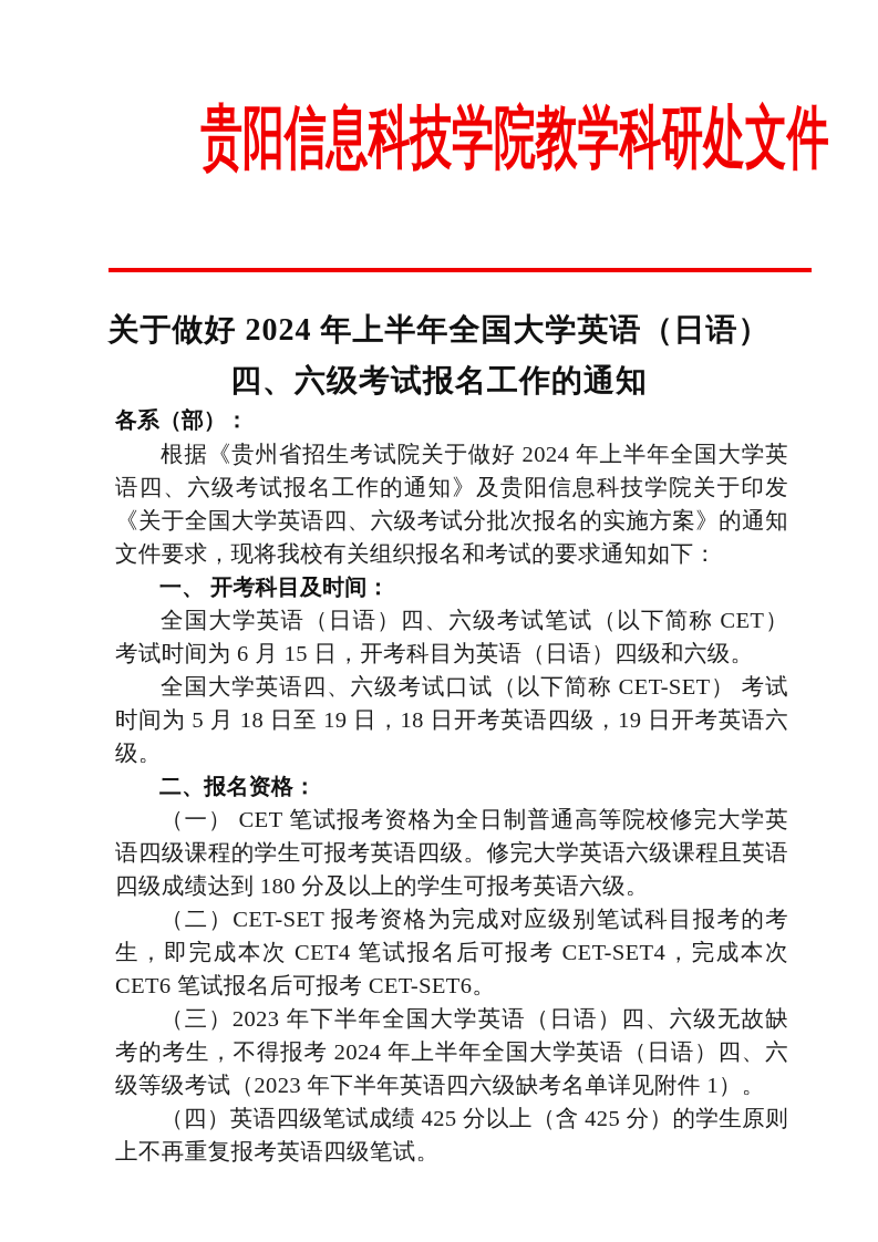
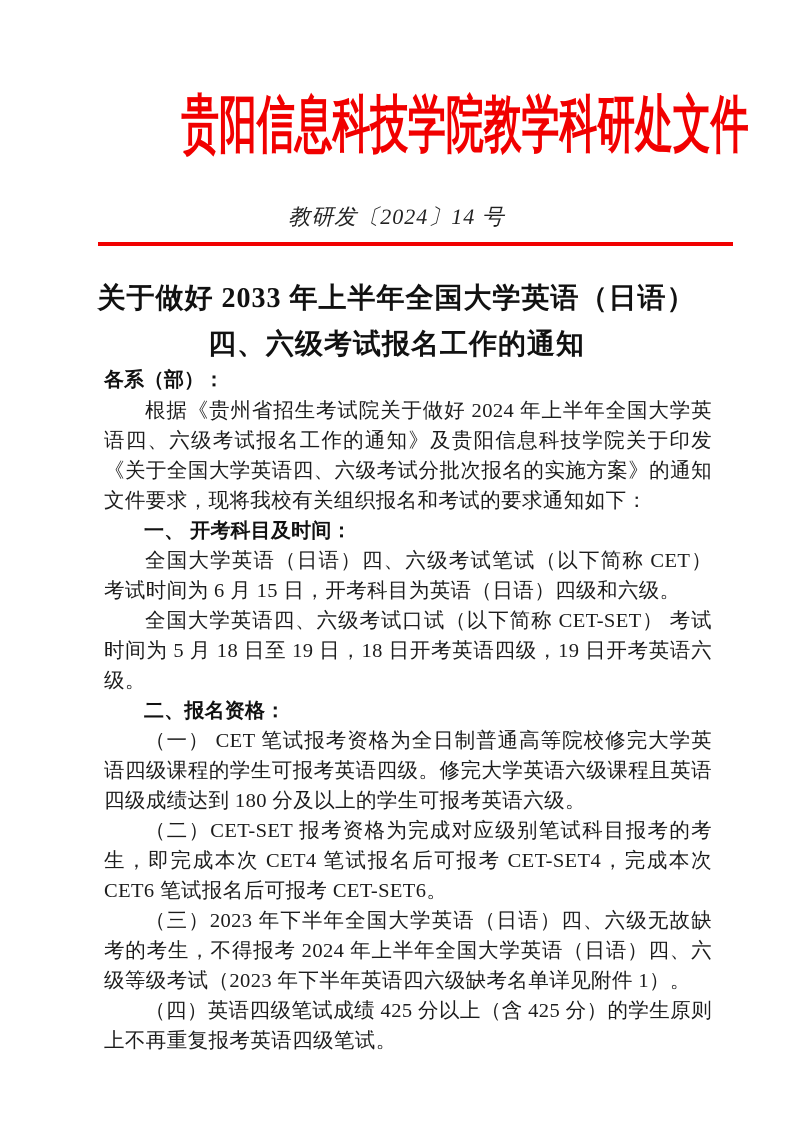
  贵阳信息科技学院教学科研处文件
+ 教研发〔2024〕14 号
- 关于做好 2024 年上半年全国大学英语（日语）
+ 关于做好 2033 年上半年全国大学英语（日语）
  四、六级考试报名工作的通知
  各系（部）：
  根据《贵州省招生考试院关于做好 2024 年上半年全国大学英语四、六级考试报名工作的通知》及贵阳信息科技学院关于印发《关于全国大学英语四、六级考试分批次报名的实施方案》的通知文件要求，现将我校有关组织报名和考试的要求通知如下：
  一、 开考科目及时间：
  全国大学英语（日语）四、六级考试笔试（以下简称 CET）考试时间为 6 月 15 日，开考科目为英语（日语）四级和六级。
  全国大学英语四、六级考试口试（以下简称 CET-SET） 考试时间为 5 月 18 日至 19 日，18 日开考英语四级，19 日开考英语六级。
  二、报名资格：
  （一） CET 笔试报考资格为全日制普通高等院校修完大学英语四级课程的学生可报考英语四级。修完大学英语六级课程且英语四级成绩达到 180 分及以上的学生可报考英语六级。
  （二）CET-SET 报考资格为完成对应级别笔试科目报考的考生，即完成本次 CET4 笔试报名后可报考 CET-SET4，完成本次 CET6 笔试报名后可报考 CET-SET6。
  （三）2023 年下半年全国大学英语（日语）四、六级无故缺考的考生，不得报考 2024 年上半年全国大学英语（日语）四、六级等级考试（2023 年下半年英语四六级缺考名单详见附件 1）。
  （四）英语四级笔试成绩 425 分以上（含 425 分）的学生原则上不再重复报考英语四级笔试。
